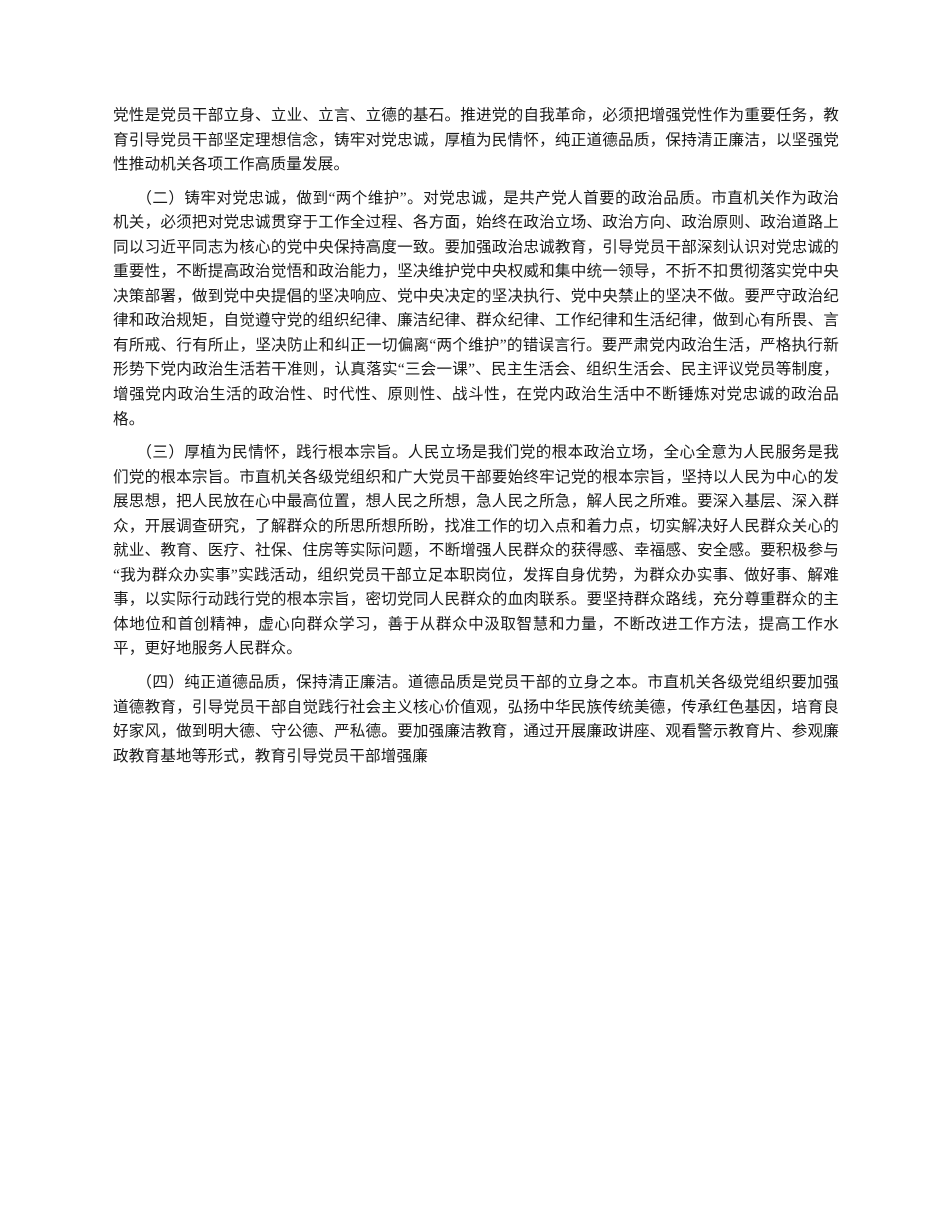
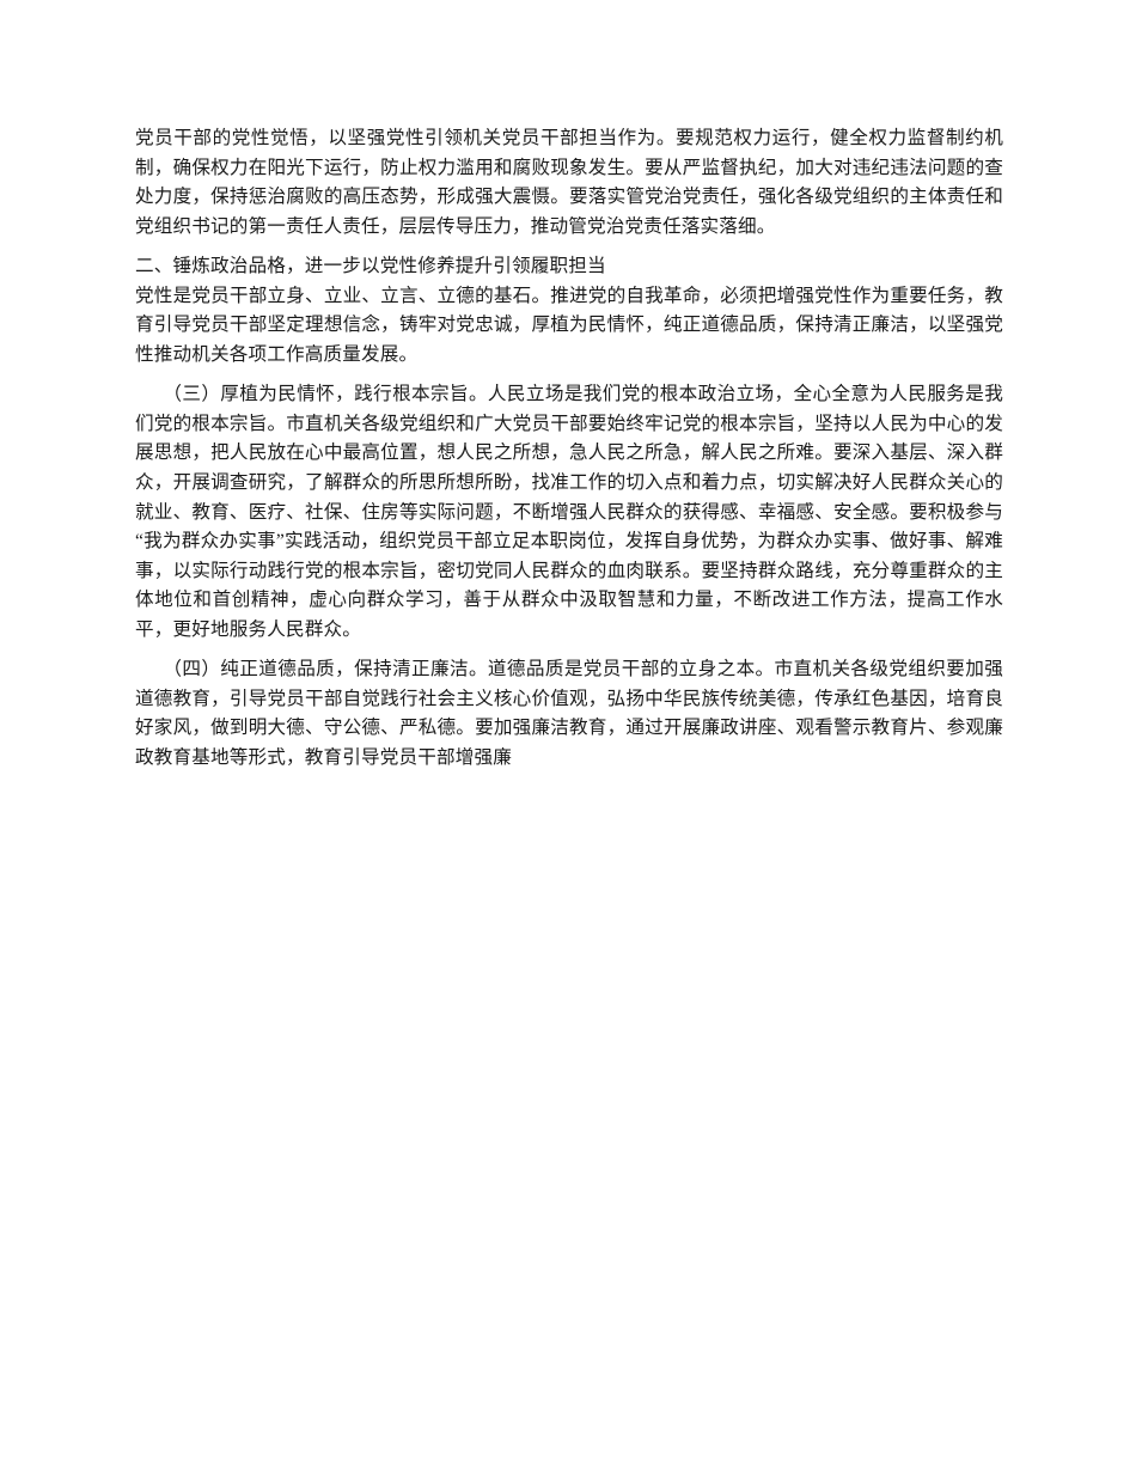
+ 党员干部的党性觉悟，以坚强党性引领机关党员干部担当作为。要规范权力运行，健全权力监督制约机制，确保权力在阳光下运行，防止权力滥用和腐败现象发生。要从严监督执纪，加大对违纪违法问题的查处力度，保持惩治腐败的高压态势，形成强大震慑。要落实管党治党责任，强化各级党组织的主体责任和党组织书记的第一责任人责任，层层传导压力，推动管党治党责任落实落细。
+ 二、锤炼政治品格，进一步以党性修养提升引领履职担当
  党性是党员干部立身、立业、立言、立德的基石。推进党的自我革命，必须把增强党性作为重要任务，教育引导党员干部坚定理想信念，铸牢对党忠诚，厚植为民情怀，纯正道德品质，保持清正廉洁，以坚强党性推动机关各项工作高质量发展。
- （二）铸牢对党忠诚，做到“两个维护”。对党忠诚，是共产党人首要的政治品质。市直机关作为政治机关，必须把对党忠诚贯穿于工作全过程、各方面，始终在政治立场、政治方向、政治原则、政治道路上同以习近平同志为核心的党中央保持高度一致。要加强政治忠诚教育，引导党员干部深刻认识对党忠诚的重要性，不断提高政治觉悟和政治能力，坚决维护党中央权威和集中统一领导，不折不扣贯彻落实党中央决策部署，做到党中央提倡的坚决响应、党中央决定的坚决执行、党中央禁止的坚决不做。要严守政治纪律和政治规矩，自觉遵守党的组织纪律、廉洁纪律、群众纪律、工作纪律和生活纪律，做到心有所畏、言有所戒、行有所止，坚决防止和纠正一切偏离“两个维护”的错误言行。要严肃党内政治生活，严格执行新形势下党内政治生活若干准则，认真落实“三会一课”、民主生活会、组织生活会、民主评议党员等制度，增强党内政治生活的政治性、时代性、原则性、战斗性，在党内政治生活中不断锤炼对党忠诚的政治品格。
  （三）厚植为民情怀，践行根本宗旨。人民立场是我们党的根本政治立场，全心全意为人民服务是我们党的根本宗旨。市直机关各级党组织和广大党员干部要始终牢记党的根本宗旨，坚持以人民为中心的发展思想，把人民放在心中最高位置，想人民之所想，急人民之所急，解人民之所难。要深入基层、深入群众，开展调查研究，了解群众的所思所想所盼，找准工作的切入点和着力点，切实解决好人民群众关心的就业、教育、医疗、社保、住房等实际问题，不断增强人民群众的获得感、幸福感、安全感。要积极参与“我为群众办实事”实践活动，组织党员干部立足本职岗位，发挥自身优势，为群众办实事、做好事、解难事，以实际行动践行党的根本宗旨，密切党同人民群众的血肉联系。要坚持群众路线，充分尊重群众的主体地位和首创精神，虚心向群众学习，善于从群众中汲取智慧和力量，不断改进工作方法，提高工作水平，更好地服务人民群众。
  （四）纯正道德品质，保持清正廉洁。道德品质是党员干部的立身之本。市直机关各级党组织要加强道德教育，引导党员干部自觉践行社会主义核心价值观，弘扬中华民族传统美德，传承红色基因，培育良好家风，做到明大德、守公德、严私德。要加强廉洁教育，通过开展廉政讲座、观看警示教育片、参观廉政教育基地等形式，教育引导党员干部增强廉
